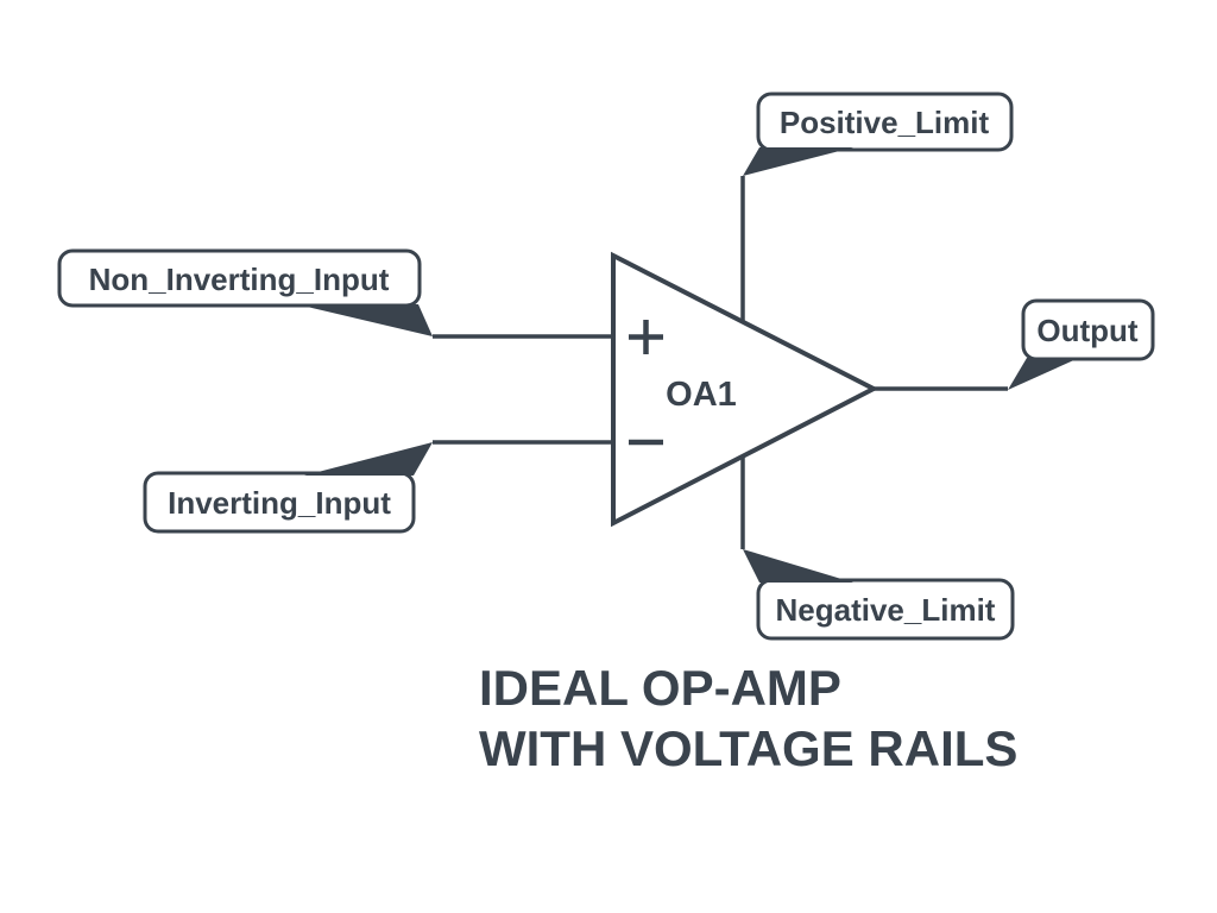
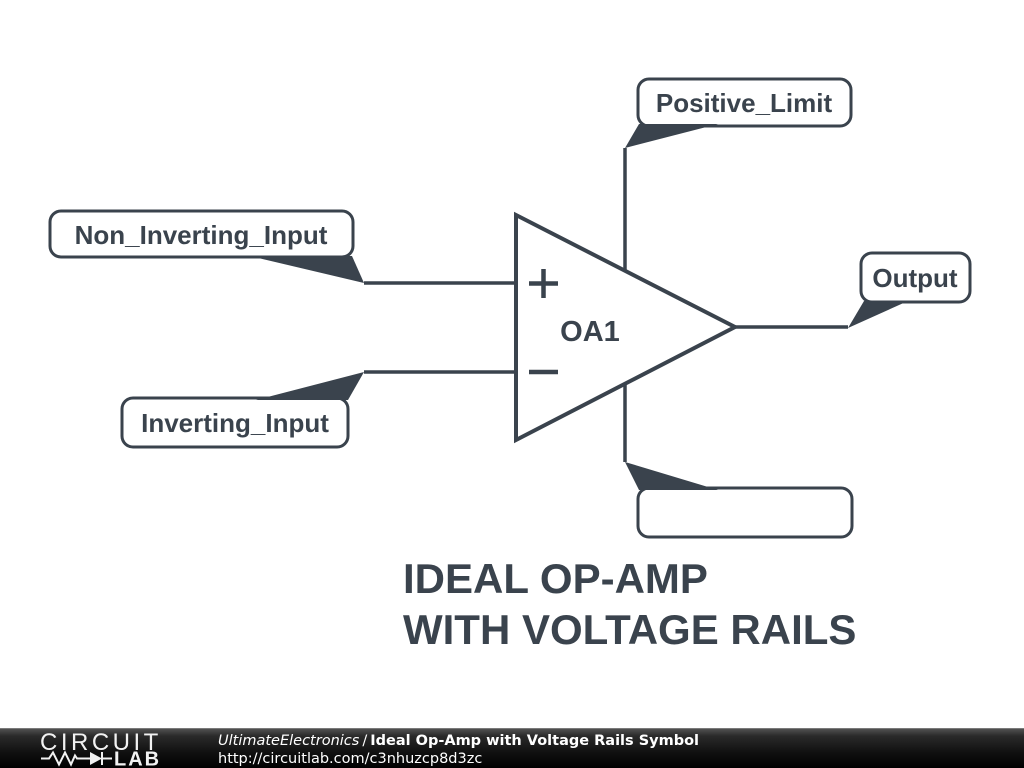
  OA1
  Positive_Limit
  Non_Inverting_Input
  Inverting_Input
  Output
- Negative_Limit
  IDEAL OP-AMP
  WITH VOLTAGE RAILS
+ CIRCUIT
+ LAB
+ UltimateElectronics / Ideal Op-Amp with Voltage Rails Symbol
+ http://circuitlab.com/c3nhuzcp8d3zc
